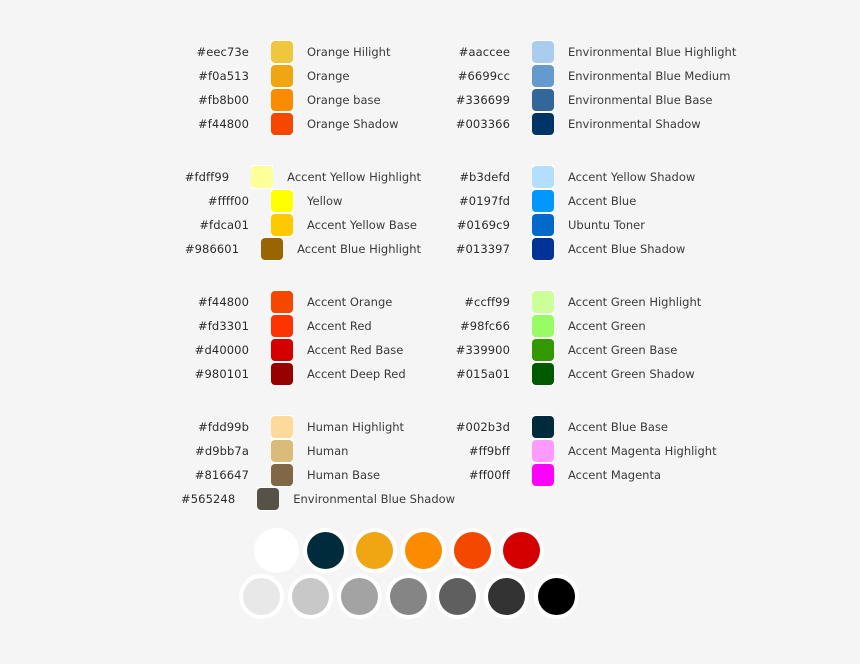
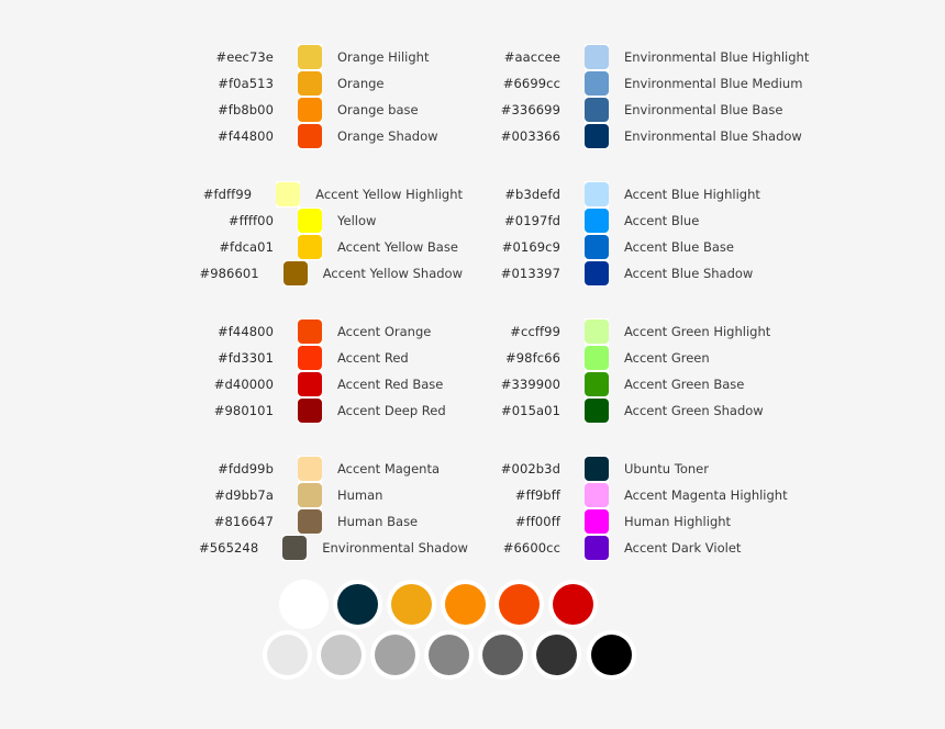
  #eec73e
  Orange Hilight
  #f0a513
  Orange
  #fb8b00
  Orange base
  #f44800
  Orange Shadow
  #fdff99
  Accent Yellow Highlight
  #ffff00
  Yellow
  #fdca01
  Accent Yellow Base
  #986601
- Accent Blue Highlight
+ Accent Yellow Shadow
  #f44800
  Accent Orange
  #fd3301
  Accent Red
  #d40000
  Accent Red Base
  #980101
  Accent Deep Red
  #fdd99b
- Human Highlight
+ Accent Magenta
  #d9bb7a
  Human
  #816647
  Human Base
  #565248
- Environmental Blue Shadow
+ Environmental Shadow
  #aaccee
  Environmental Blue Highlight
  #6699cc
  Environmental Blue Medium
  #336699
  Environmental Blue Base
  #003366
- Environmental Shadow
+ Environmental Blue Shadow
  #b3defd
- Accent Yellow Shadow
+ Accent Blue Highlight
  #0197fd
  Accent Blue
  #0169c9
- Ubuntu Toner
+ Accent Blue Base
  #013397
  Accent Blue Shadow
  #ccff99
  Accent Green Highlight
  #98fc66
  Accent Green
  #339900
  Accent Green Base
  #015a01
  Accent Green Shadow
  #002b3d
- Accent Blue Base
+ Ubuntu Toner
  #ff9bff
  Accent Magenta Highlight
  #ff00ff
- Accent Magenta
+ Human Highlight
+ #6600cc
+ Accent Dark Violet
